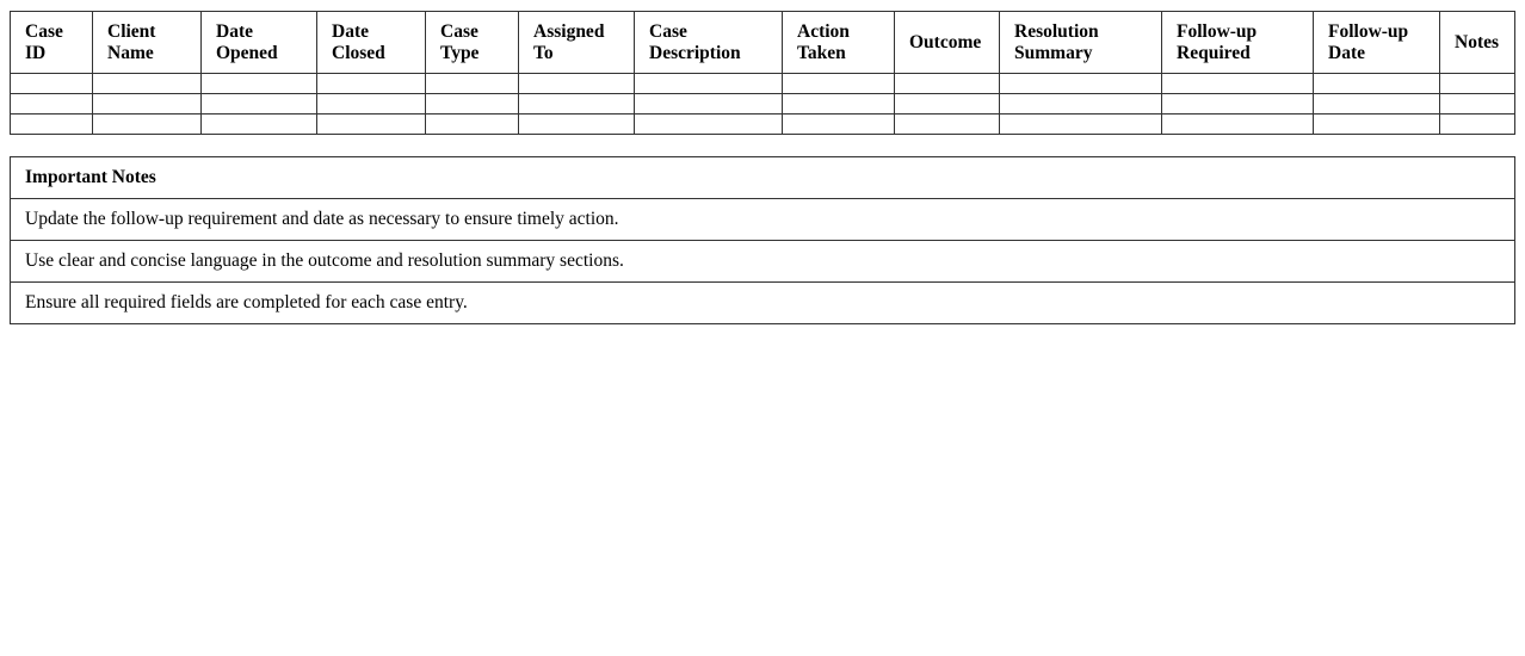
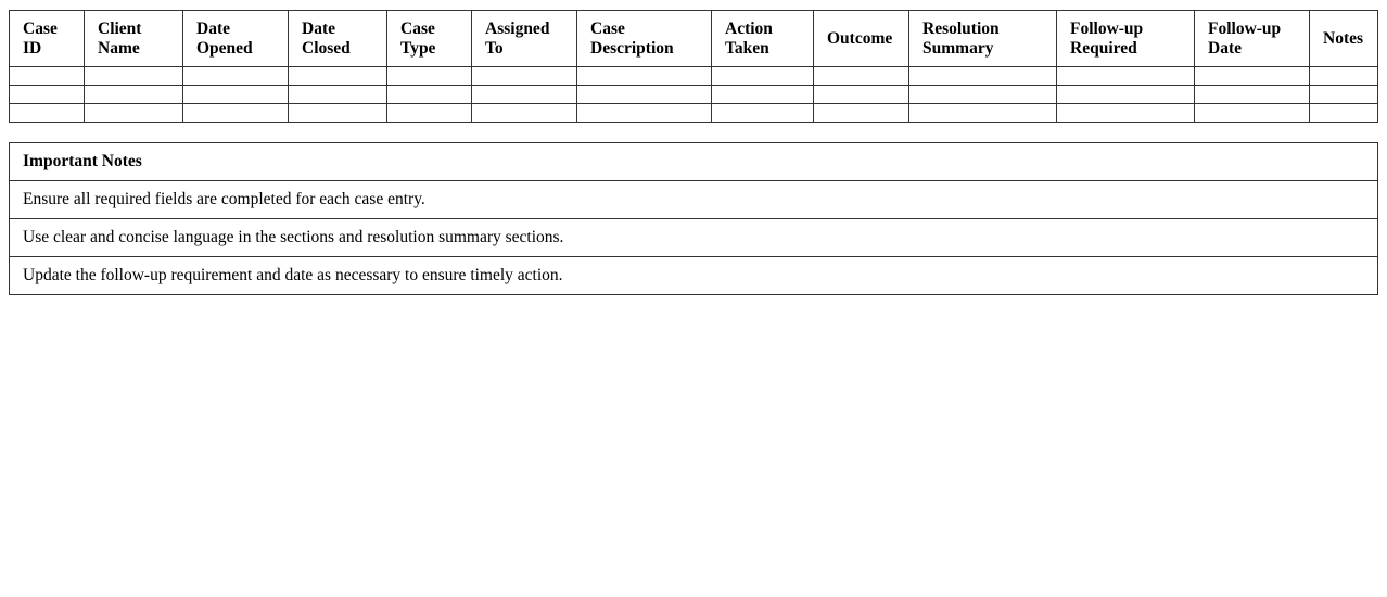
  CaseID	ClientName	DateOpened	DateClosed	CaseType	AssignedTo	CaseDescription	ActionTaken	Outcome	ResolutionSummary	Follow-upRequired	Follow-upDate	Notes
  Important Notes
- Update the follow-up requirement and date as necessary to ensure timely action.
+ Ensure all required fields are completed for each case entry.
- Use clear and concise language in the outcome and resolution summary sections.
+ Use clear and concise language in the sections and resolution summary sections.
- Ensure all required fields are completed for each case entry.
+ Update the follow-up requirement and date as necessary to ensure timely action.
